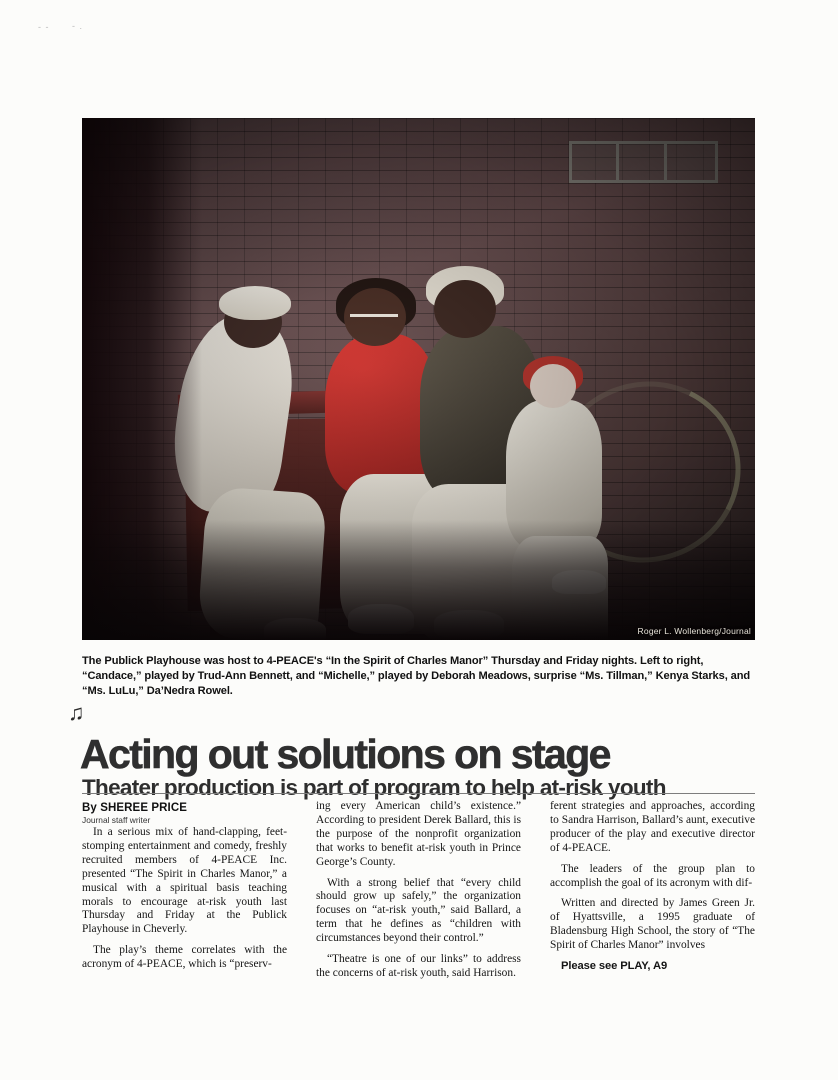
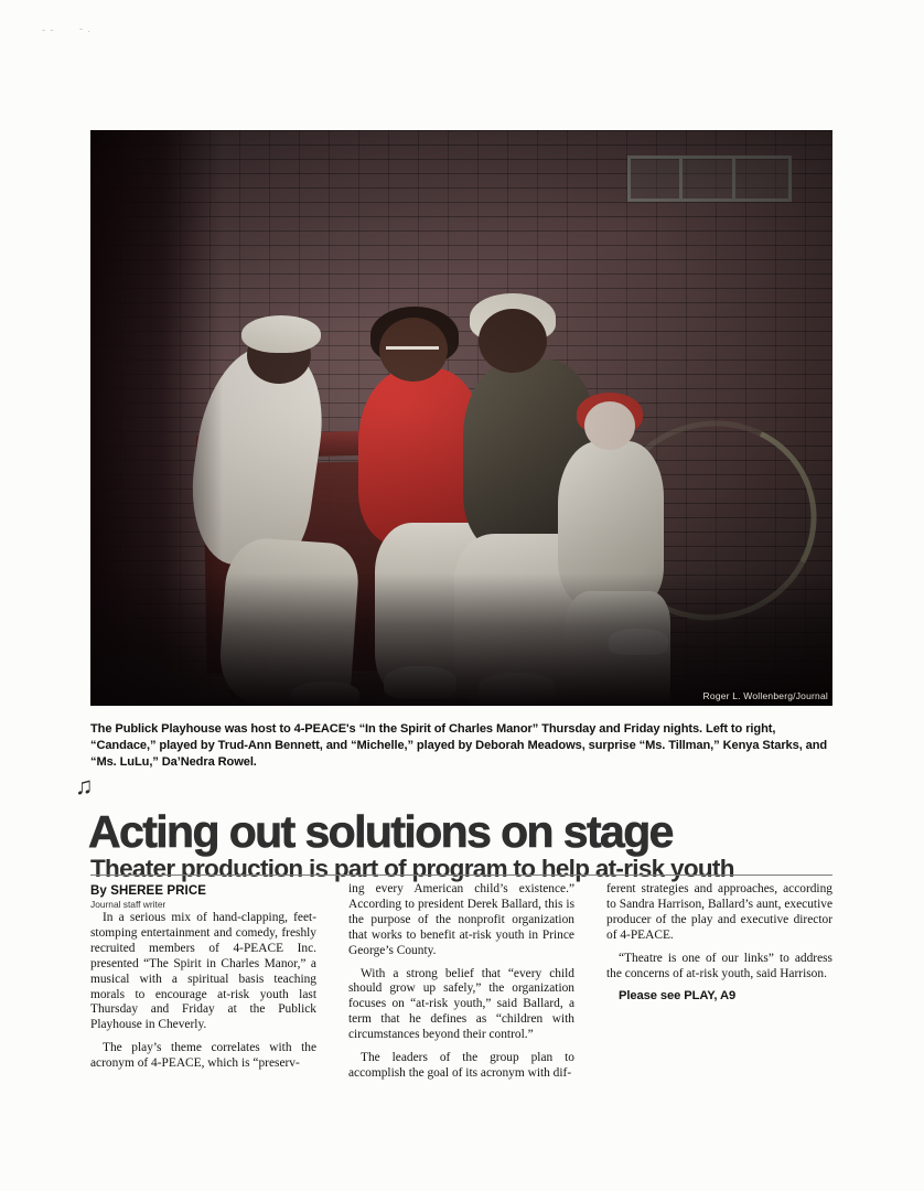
  - -
  - .
  Roger L. Wollenberg/Journal
  The Publick Playhouse was host to 4-PEACE's “In the Spirit of Charles Manor” Thursday and Friday nights. Left to right, “Candace,” played by Trud-Ann Bennett, and “Michelle,” played by Deborah Meadows, surprise “Ms. Tillman,” Kenya Starks, and “Ms. LuLu,” Da’Nedra Rowel.
  ♫
  Acting out solutions on stage
  Theater production is part of program to help at-risk youth
  By SHEREE PRICE
  Journal staff writer
  In a serious mix of hand-clapping, feet-stomping entertainment and comedy, freshly recruited members of 4-PEACE Inc. presented “The Spirit in Charles Manor,” a musical with a spiritual basis teaching morals to encourage at-risk youth last Thursday and Friday at the Publick Playhouse in Cheverly.
  The play’s theme correlates with the acronym of 4-PEACE, which is “preserv-
  ing every American child’s existence.” According to president Derek Ballard, this is the purpose of the nonprofit organization that works to benefit at-risk youth in Prince George’s County.
  With a strong belief that “every child should grow up safely,” the organization focuses on “at-risk youth,” said Ballard, a term that he defines as “children with circumstances beyond their control.”
- “Theatre is one of our links” to address the concerns of at-risk youth, said Harrison.
+ The leaders of the group plan to accomplish the goal of its acronym with dif-
  ferent strategies and approaches, according to Sandra Harrison, Ballard’s aunt, executive producer of the play and executive director of 4-PEACE.
- The leaders of the group plan to accomplish the goal of its acronym with dif-
+ “Theatre is one of our links” to address the concerns of at-risk youth, said Harrison.
- Written and directed by James Green Jr. of Hyattsville, a 1995 graduate of Bladensburg High School, the story of “The Spirit of Charles Manor” involves
  Please see PLAY, A9
